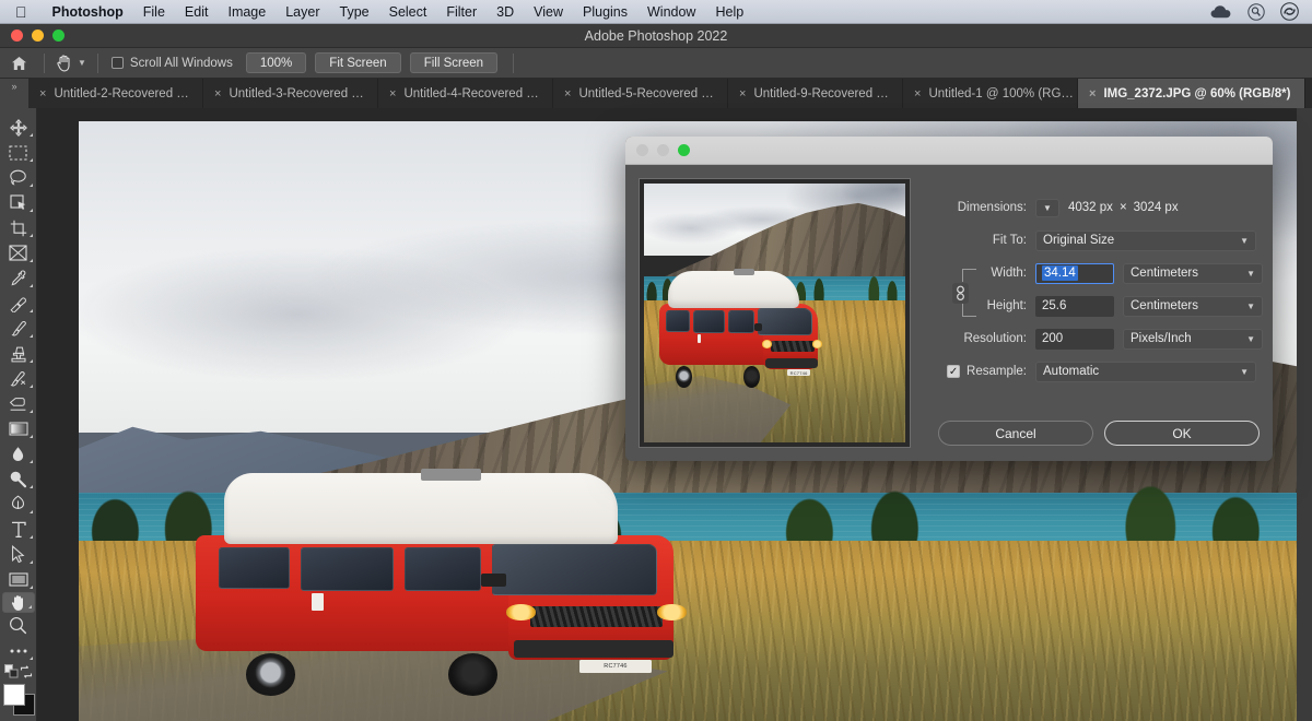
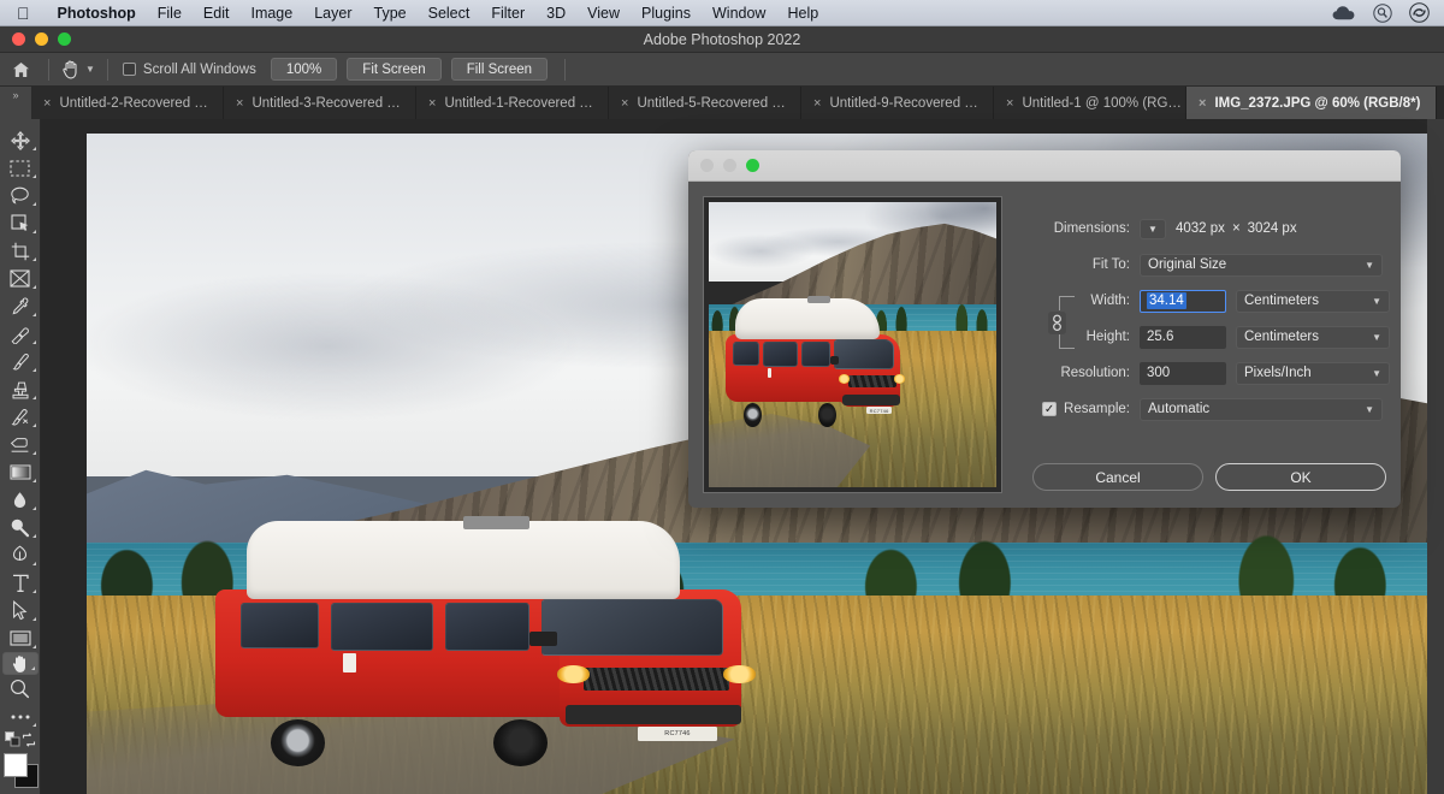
  
  Photoshop
  File
  Edit
  Image
  Layer
  Type
  Select
  Filter
  3D
  View
  Plugins
  Window
  Help
  Adobe Photoshop 2022
  ▼
  Scroll All Windows
  100%
  Fit Screen
  Fill Screen
  »
  ×
  Untitled-2-Recovered …
  ×
  Untitled-3-Recovered …
  ×
- Untitled-4-Recovered …
+ Untitled-1-Recovered …
  ×
  Untitled-5-Recovered …
  ×
  Untitled-9-Recovered …
  ×
  Untitled-1 @ 100% (RG…
  ×
  IMG_2372.JPG @ 60% (RGB/8*)
  Dimensions:
  ▼
  4032 px
  ×
  3024 px
  Fit To:
  Original Size
  ▼
  Width:
  34.14
  Centimeters
  ▼
  Height:
  25.6
  Centimeters
  ▼
  Resolution:
- 200
+ 300
  Pixels/Inch
  ▼
  ✓
  Resample:
  Automatic
  ▼
  Cancel
  OK
